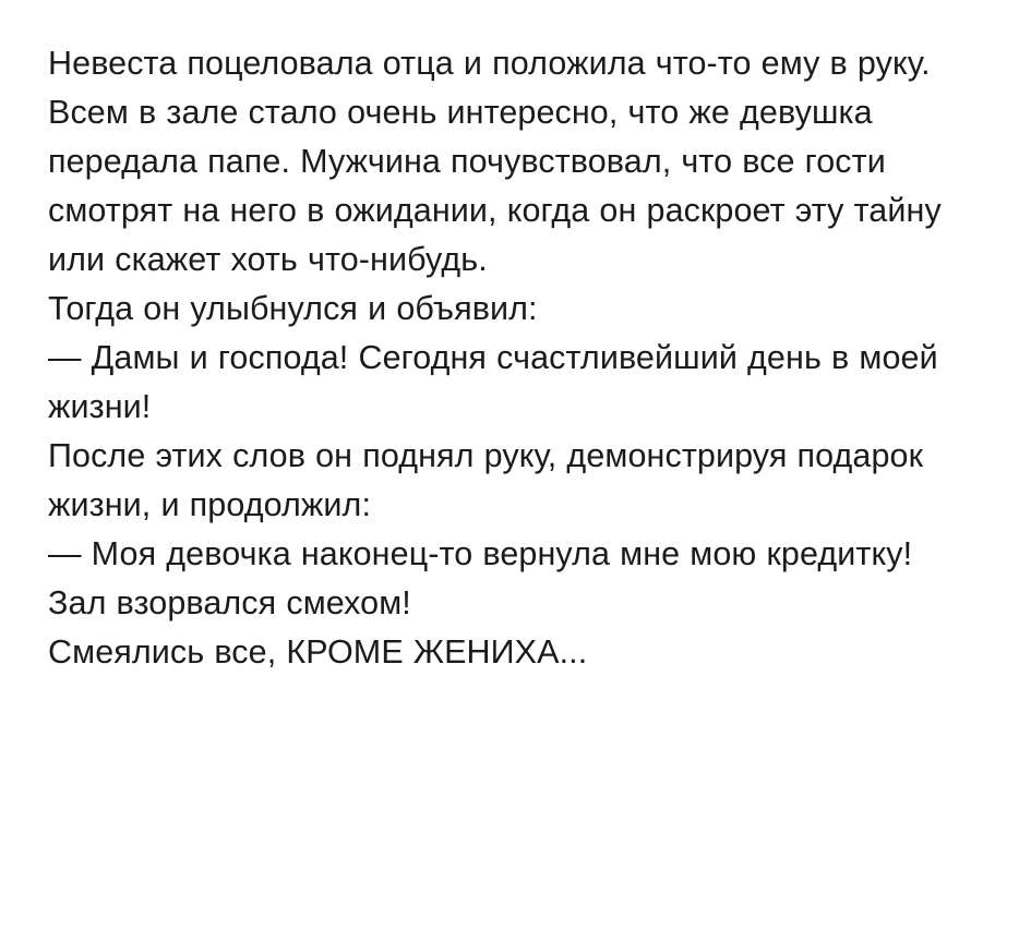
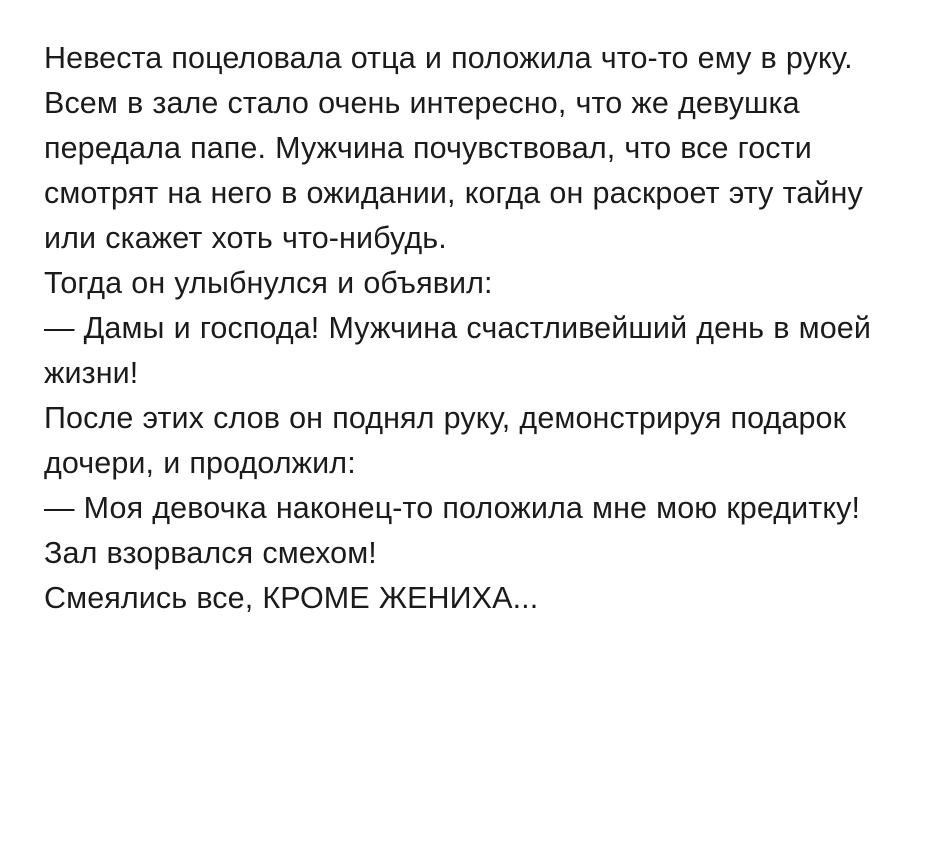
  Невеста поцеловала отца и положила что-то ему в руку. Всем в зале стало очень интересно, что же девушка передала папе. Мужчина почувствовал, что все гости смотрят на него в ожидании, когда он раскроет эту тайну или скажет хоть что-нибудь.
  Тогда он улыбнулся и объявил:
- — Дамы и господа! Сегодня счастливейший день в моей жизни!
+ — Дамы и господа! Мужчина счастливейший день в моей жизни!
- После этих слов он поднял руку, демонстрируя подарок жизни, и продолжил:
+ После этих слов он поднял руку, демонстрируя подарок дочери, и продолжил:
- — Моя девочка наконец-то вернула мне мою кредитку!
+ — Моя девочка наконец-то положила мне мою кредитку!
  Зал взорвался смехом!
  Смеялись все, КРОМЕ ЖЕНИХА...
